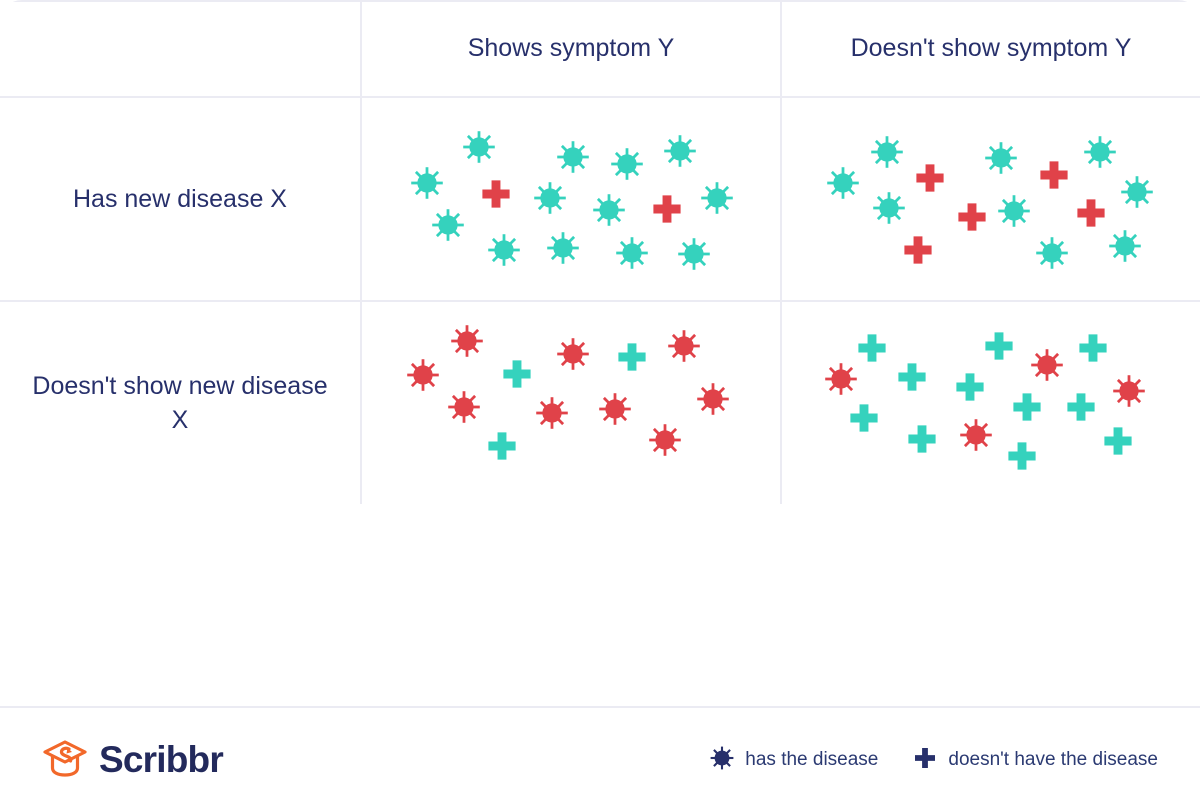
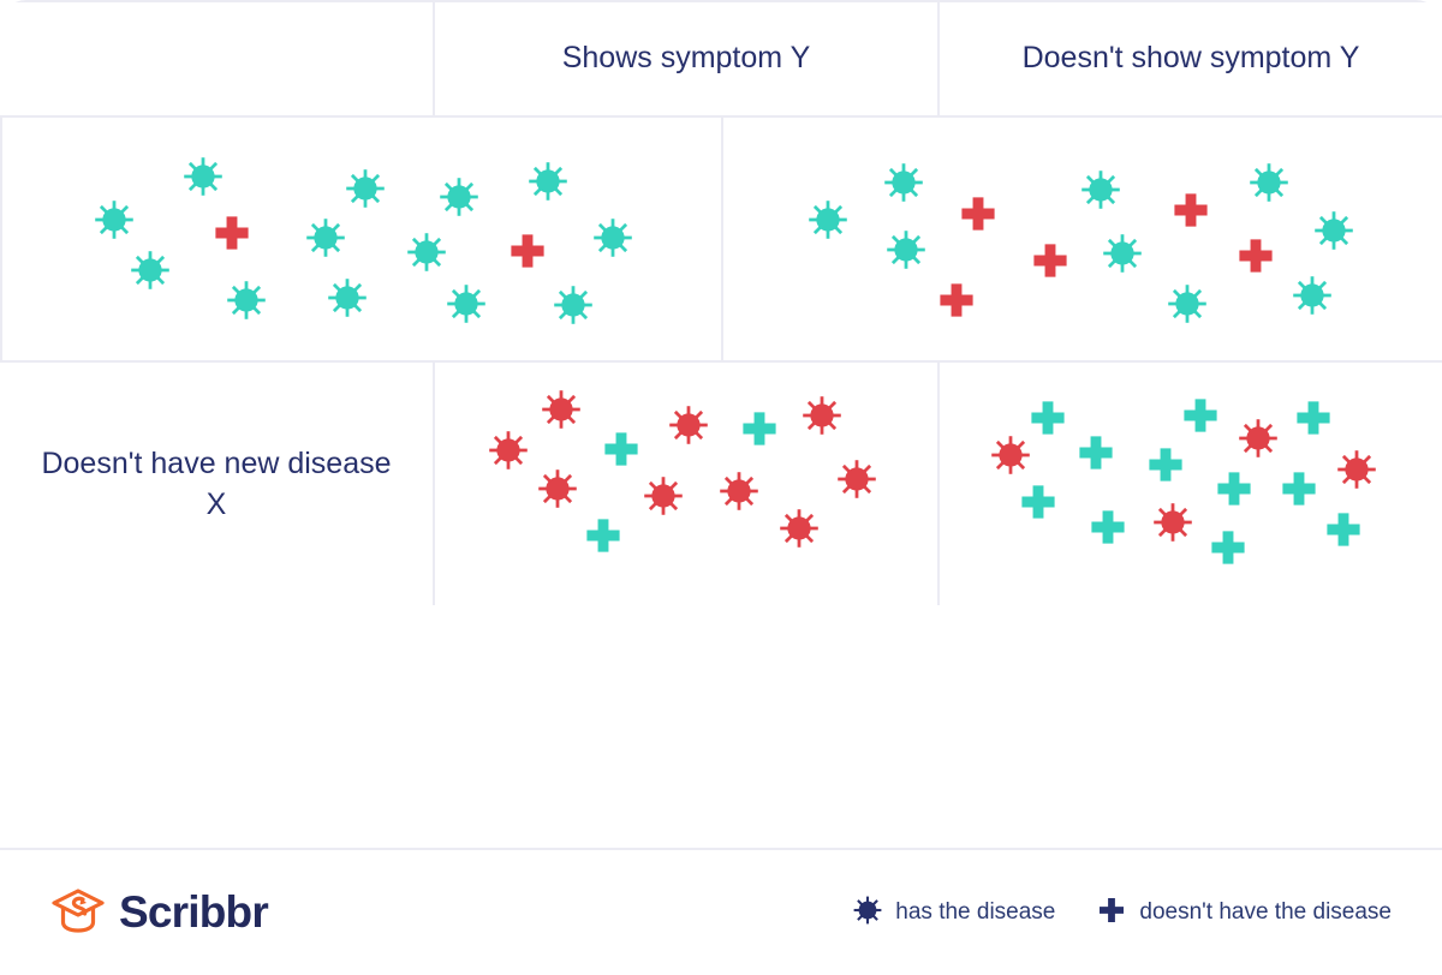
  Shows symptom Y
  Doesn't show symptom Y
- Has new disease X
- Doesn't show new disease X
+ Doesn't have new disease X
  Scribbr
  has the disease
  doesn't have the disease
